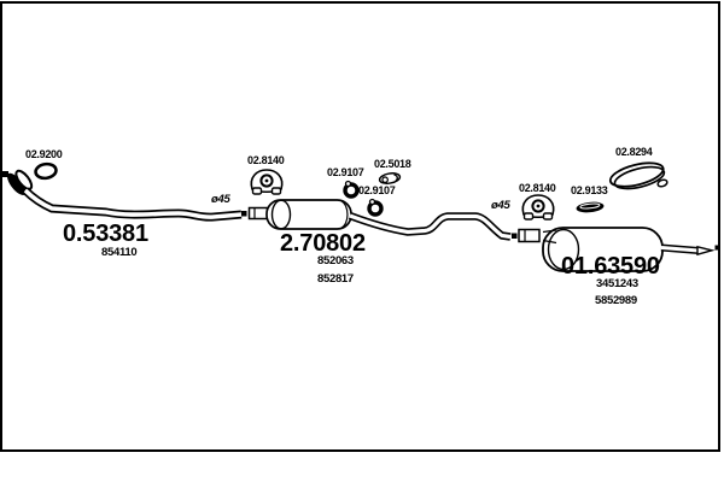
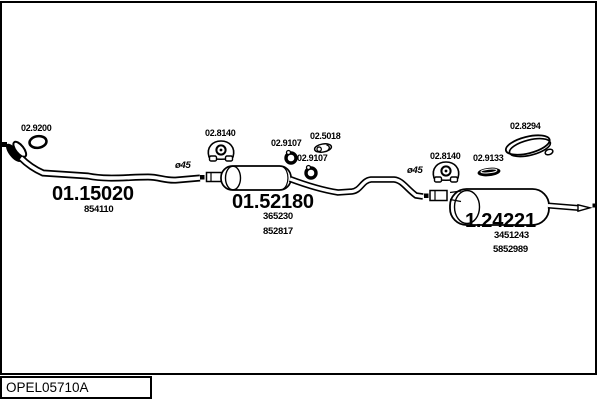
  02.9200
- 0.53381
+ 01.15020
  854110
  ø45
  02.8140
  02.9107
  02.5018
  02.9107
- 2.70802
+ 01.52180
- 852063
+ 365230
  852817
  ø45
  02.8140
  02.9133
  02.8294
- 01.63590
+ 1.24221
  3451243
  5852989
+ OPEL05710A
